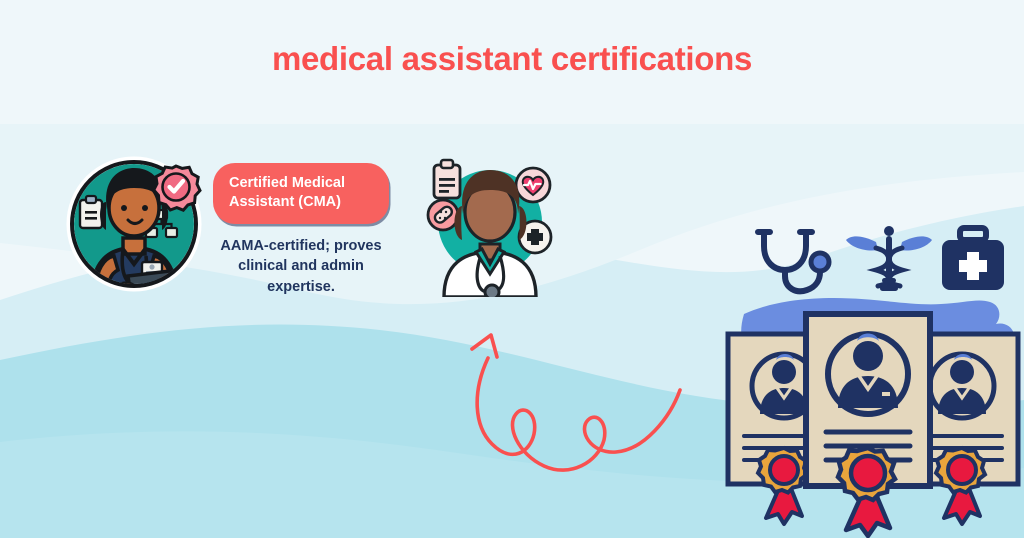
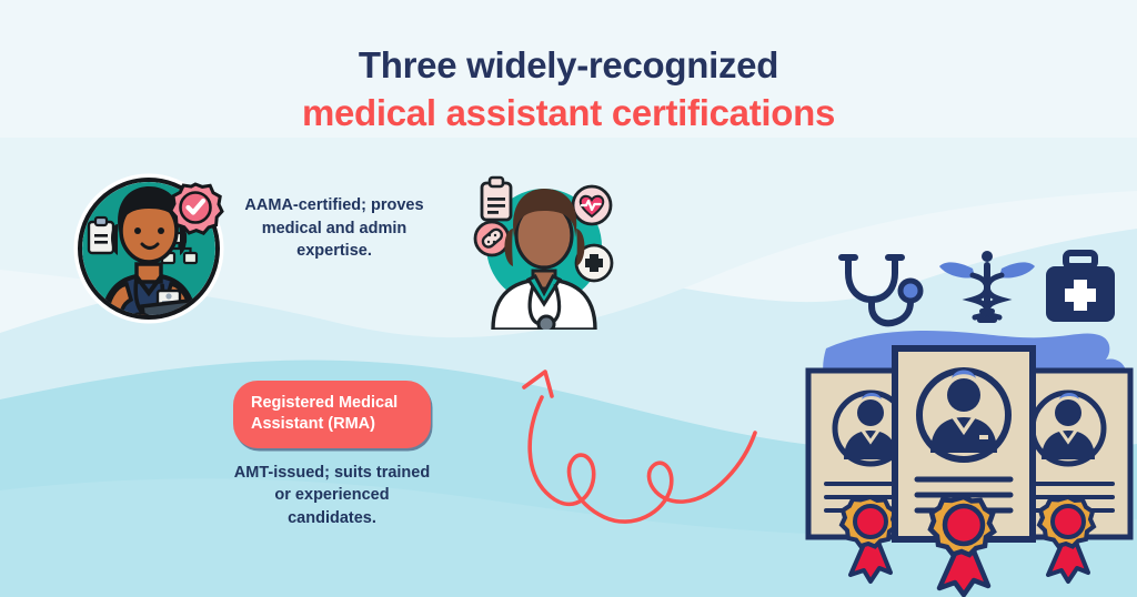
+ Three widely-recognized
  medical assistant certifications
- Certified Medical Assistant (CMA)
- AAMA-certified; proves clinical and admin expertise.
+ AAMA-certified; proves medical and admin expertise.
+ Registered Medical Assistant (RMA)
+ AMT-issued; suits trained or experienced candidates.
